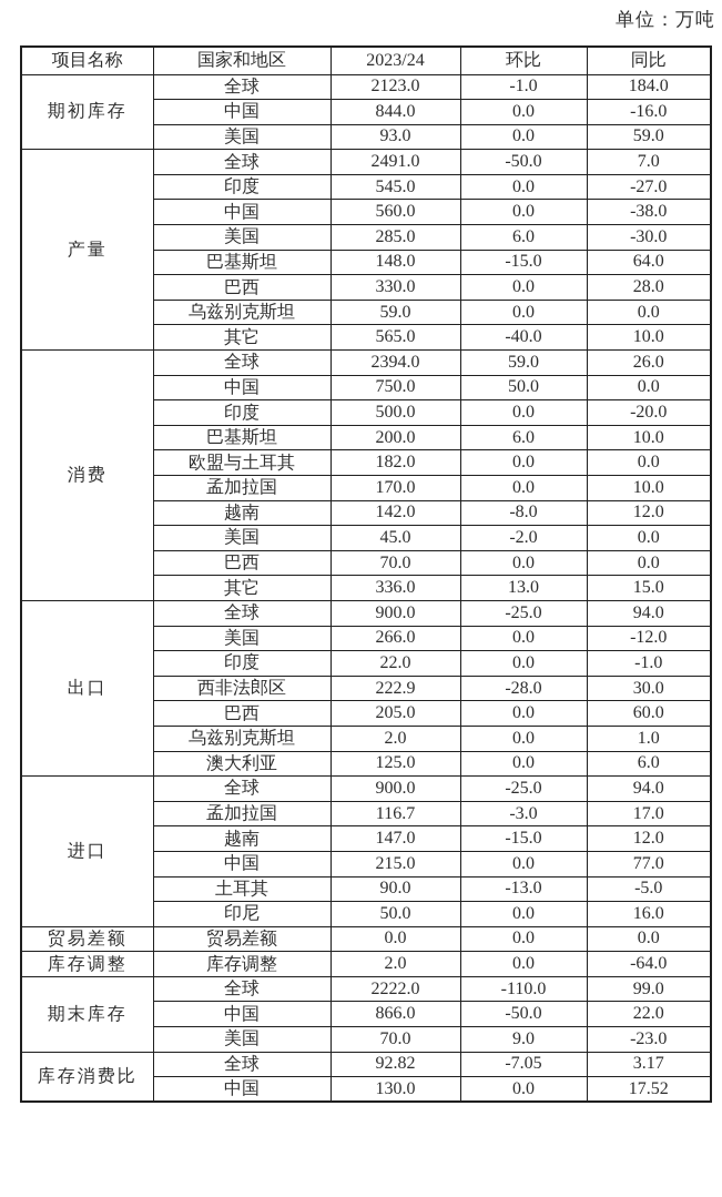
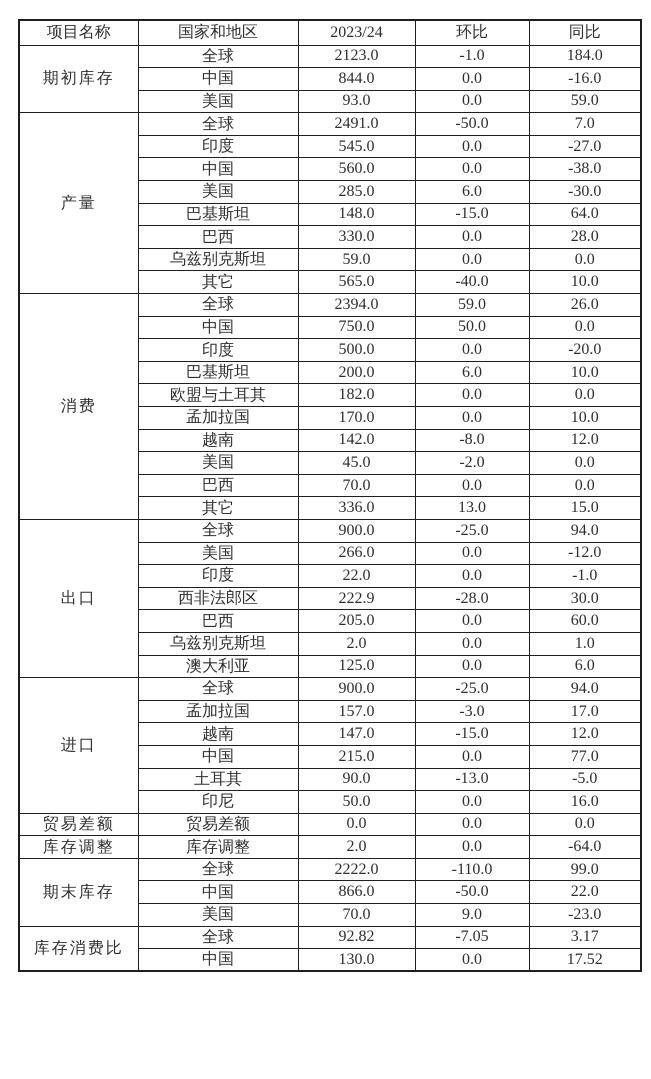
- 单位：万吨
  项目名称	国家和地区	2023/24	环比	同比
  期初库存	全球	2123.0	-1.0	184.0
  中国	844.0	0.0	-16.0
  美国	93.0	0.0	59.0
  产量	全球	2491.0	-50.0	7.0
  印度	545.0	0.0	-27.0
  中国	560.0	0.0	-38.0
  美国	285.0	6.0	-30.0
  巴基斯坦	148.0	-15.0	64.0
  巴西	330.0	0.0	28.0
  乌兹别克斯坦	59.0	0.0	0.0
  其它	565.0	-40.0	10.0
  消费	全球	2394.0	59.0	26.0
  中国	750.0	50.0	0.0
  印度	500.0	0.0	-20.0
  巴基斯坦	200.0	6.0	10.0
  欧盟与土耳其	182.0	0.0	0.0
  孟加拉国	170.0	0.0	10.0
  越南	142.0	-8.0	12.0
  美国	45.0	-2.0	0.0
  巴西	70.0	0.0	0.0
  其它	336.0	13.0	15.0
  出口	全球	900.0	-25.0	94.0
  美国	266.0	0.0	-12.0
  印度	22.0	0.0	-1.0
  西非法郎区	222.9	-28.0	30.0
  巴西	205.0	0.0	60.0
  乌兹别克斯坦	2.0	0.0	1.0
  澳大利亚	125.0	0.0	6.0
  进口	全球	900.0	-25.0	94.0
- 孟加拉国	116.7	-3.0	17.0
+ 孟加拉国	157.0	-3.0	17.0
  越南	147.0	-15.0	12.0
  中国	215.0	0.0	77.0
  土耳其	90.0	-13.0	-5.0
  印尼	50.0	0.0	16.0
  贸易差额	贸易差额	0.0	0.0	0.0
  库存调整	库存调整	2.0	0.0	-64.0
  期末库存	全球	2222.0	-110.0	99.0
  中国	866.0	-50.0	22.0
  美国	70.0	9.0	-23.0
  库存消费比	全球	92.82	-7.05	3.17
  中国	130.0	0.0	17.52
